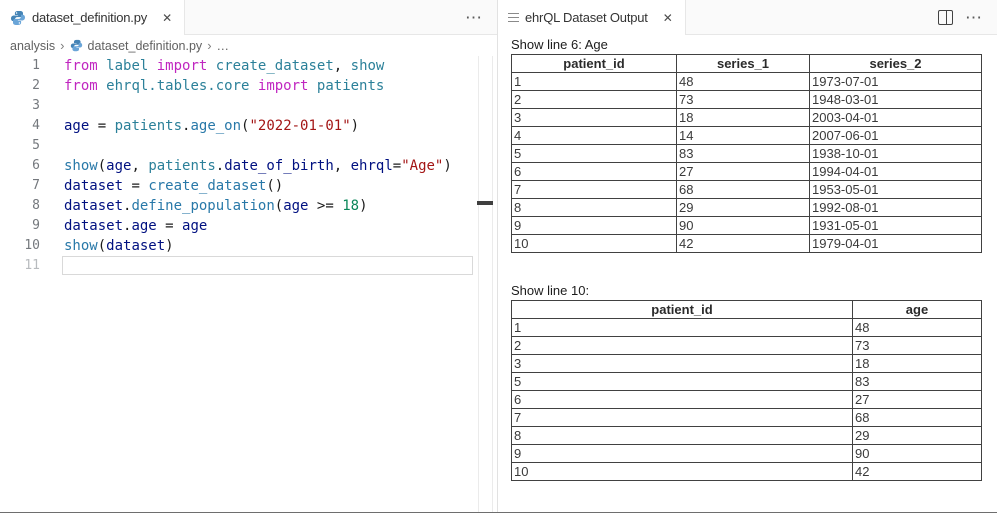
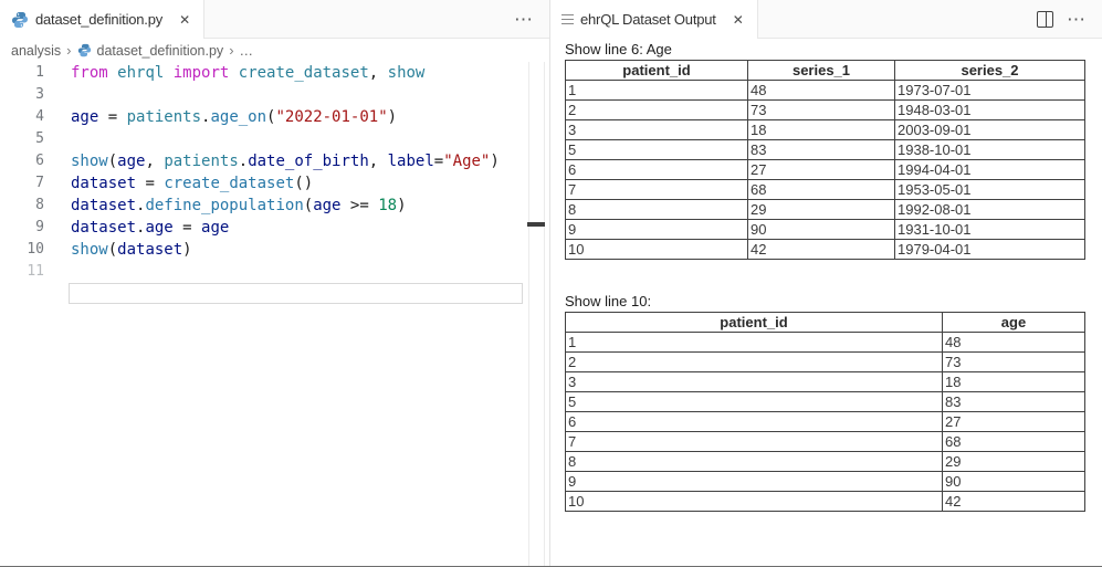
  dataset_definition.py
  ✕
  ⋯
  analysis
  ›
  dataset_definition.py
  ›
  …
  1
- from label import create_dataset, show
+ from ehrql import create_dataset, show
- 2
- from ehrql.tables.core import patients
  3
  4
  age = patients.age_on("2022-01-01")
  5
  6
- show(age, patients.date_of_birth, ehrql="Age")
+ show(age, patients.date_of_birth, label="Age")
  7
  dataset = create_dataset()
  8
  dataset.define_population(age >= 18)
  9
  dataset.age = age
  10
  show(dataset)
  11
  ehrQL Dataset Output
  ✕
  ⋯
  Show line 6: Age
  patient_id	series_1	series_2
  1	48	1973-07-01
  2	73	1948-03-01
- 3	18	2003-04-01
+ 3	18	2003-09-01
- 4	14	2007-06-01
  5	83	1938-10-01
  6	27	1994-04-01
  7	68	1953-05-01
  8	29	1992-08-01
- 9	90	1931-05-01
+ 9	90	1931-10-01
  10	42	1979-04-01
  Show line 10:
  patient_id	age
  1	48
  2	73
  3	18
  5	83
  6	27
  7	68
  8	29
  9	90
  10	42
